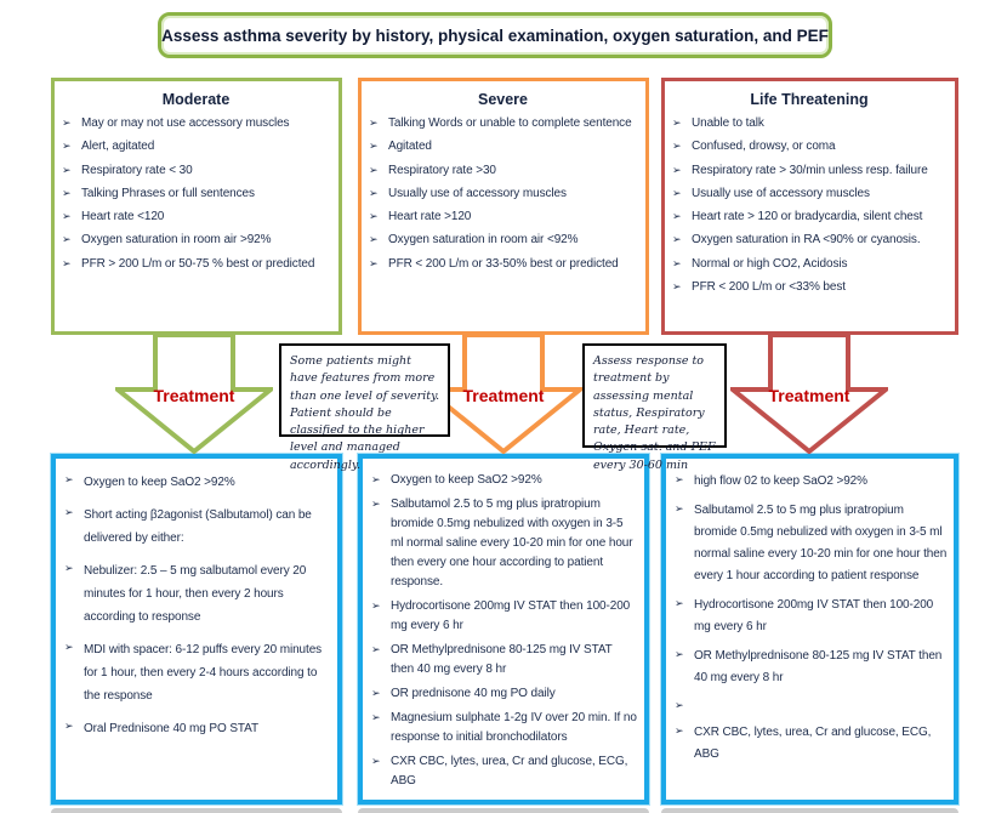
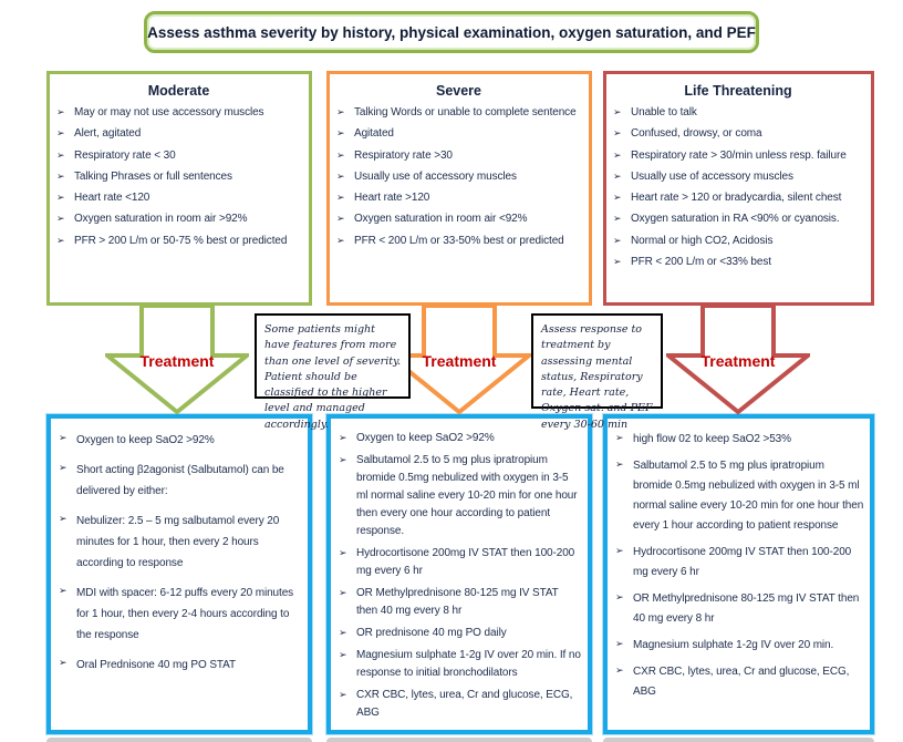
  Assess asthma severity by history, physical examination, oxygen saturation, and PEF
  Moderate
  ➢
  May or may not use accessory muscles
  ➢
  Alert, agitated
  ➢
  Respiratory rate < 30
  ➢
  Talking Phrases or full sentences
  ➢
  Heart rate <120
  ➢
  Oxygen saturation in room air >92%
  ➢
  PFR > 200 L/m or 50-75 % best or predicted
  Severe
  ➢
  Talking Words or unable to complete sentence
  ➢
  Agitated
  ➢
  Respiratory rate >30
  ➢
  Usually use of accessory muscles
  ➢
  Heart rate >120
  ➢
  Oxygen saturation in room air <92%
  ➢
  PFR < 200 L/m or 33-50% best or predicted
  Life Threatening
  ➢
  Unable to talk
  ➢
  Confused, drowsy, or coma
  ➢
  Respiratory rate > 30/min unless resp. failure
  ➢
  Usually use of accessory muscles
  ➢
  Heart rate > 120 or bradycardia, silent chest
  ➢
  Oxygen saturation in RA <90% or cyanosis.
  ➢
  Normal or high CO2, Acidosis
  ➢
  PFR < 200 L/m or <33% best
  Treatment
  Treatment
  Treatment
  Some patients might have features from more than one level of severity. Patient should be classified to the higher level and managed accordingly.
  Assess response to treatment by assessing mental status, Respiratory rate, Heart rate, Oxygen sat. and PEF every 30-60 min
  ➢
  Oxygen to keep SaO2 >92%
  ➢
  Short acting β2agonist (Salbutamol) can be delivered by either:
  ➢
  Nebulizer: 2.5 – 5 mg salbutamol every 20 minutes for 1 hour, then every 2 hours according to response
  ➢
  MDI with spacer: 6-12 puffs every 20 minutes for 1 hour, then every 2-4 hours according to the response
  ➢
  Oral Prednisone 40 mg PO STAT
  ➢
  Oxygen to keep SaO2 >92%
  ➢
  Salbutamol 2.5 to 5 mg plus ipratropium bromide 0.5mg nebulized with oxygen in 3-5 ml normal saline every 10-20 min for one hour then every one hour according to patient response.
  ➢
  Hydrocortisone 200mg IV STAT then 100-200 mg every 6 hr
  ➢
  OR Methylprednisone 80-125 mg IV STAT then 40 mg every 8 hr
  ➢
  OR prednisone 40 mg PO daily
  ➢
  Magnesium sulphate 1-2g IV over 20 min. If no response to initial bronchodilators
  ➢
  CXR CBC, lytes, urea, Cr and glucose, ECG, ABG
  ➢
- high flow 02 to keep SaO2 >92%
+ high flow 02 to keep SaO2 >53%
  ➢
  Salbutamol 2.5 to 5 mg plus ipratropium bromide 0.5mg nebulized with oxygen in 3-5 ml normal saline every 10-20 min for one hour then every 1 hour according to patient response
  ➢
  Hydrocortisone 200mg IV STAT then 100-200 mg every 6 hr
  ➢
  OR Methylprednisone 80-125 mg IV STAT then 40 mg every 8 hr
  ➢
+ Magnesium sulphate 1-2g IV over 20 min.
  ➢
  CXR CBC, lytes, urea, Cr and glucose, ECG, ABG
